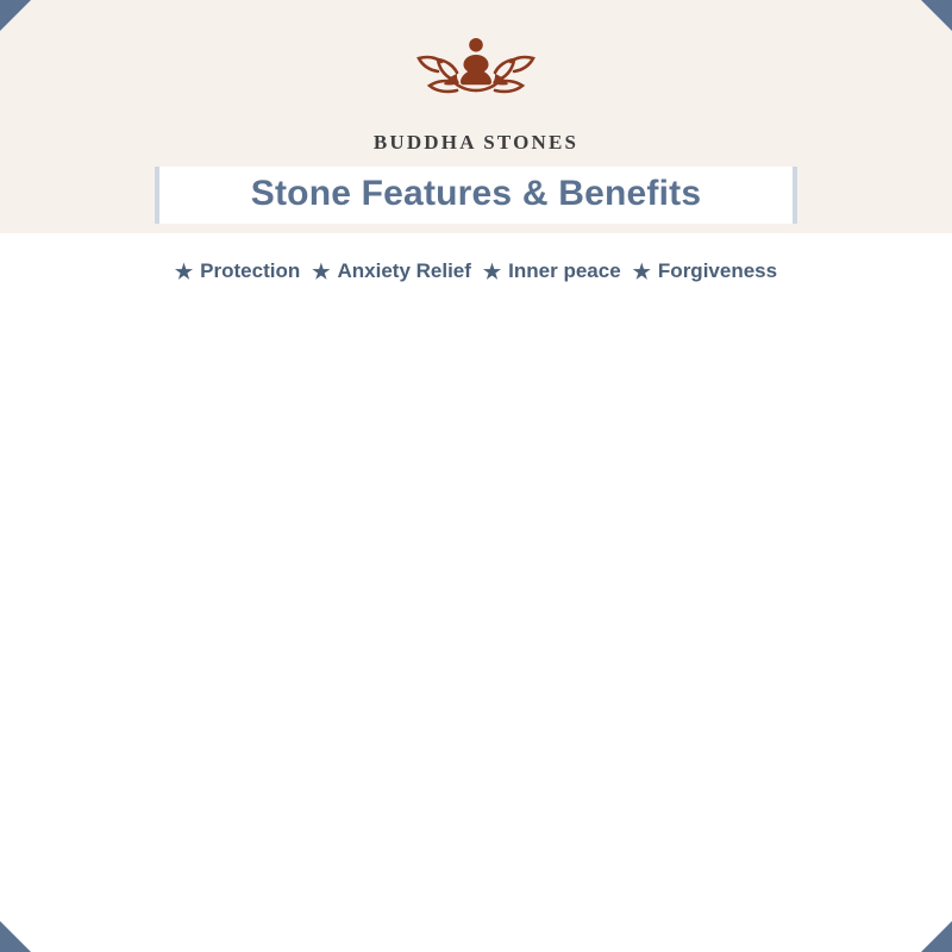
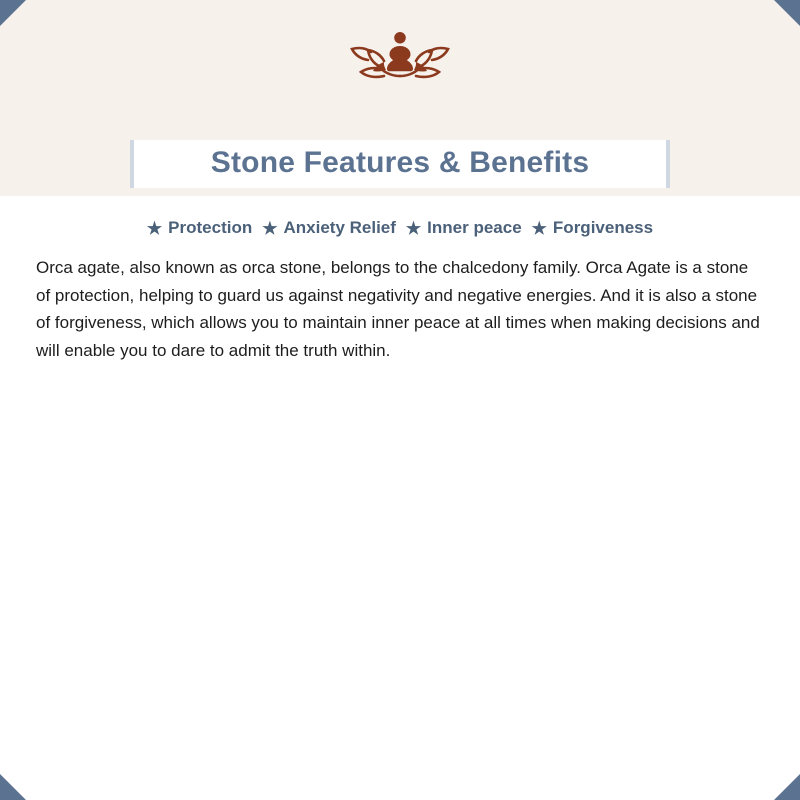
- BUDDHA STONES
  Stone Features & Benefits
  ★
  Protection
  ★
  Anxiety Relief
  ★
  Inner peace
  ★
  Forgiveness
+ Orca agate, also known as orca stone, belongs to the chalcedony family. Orca Agate is a stone of protection, helping to guard us against negativity and negative energies. And it is also a stone of forgiveness, which allows you to maintain inner peace at all times when making decisions and will enable you to dare to admit the truth within.
